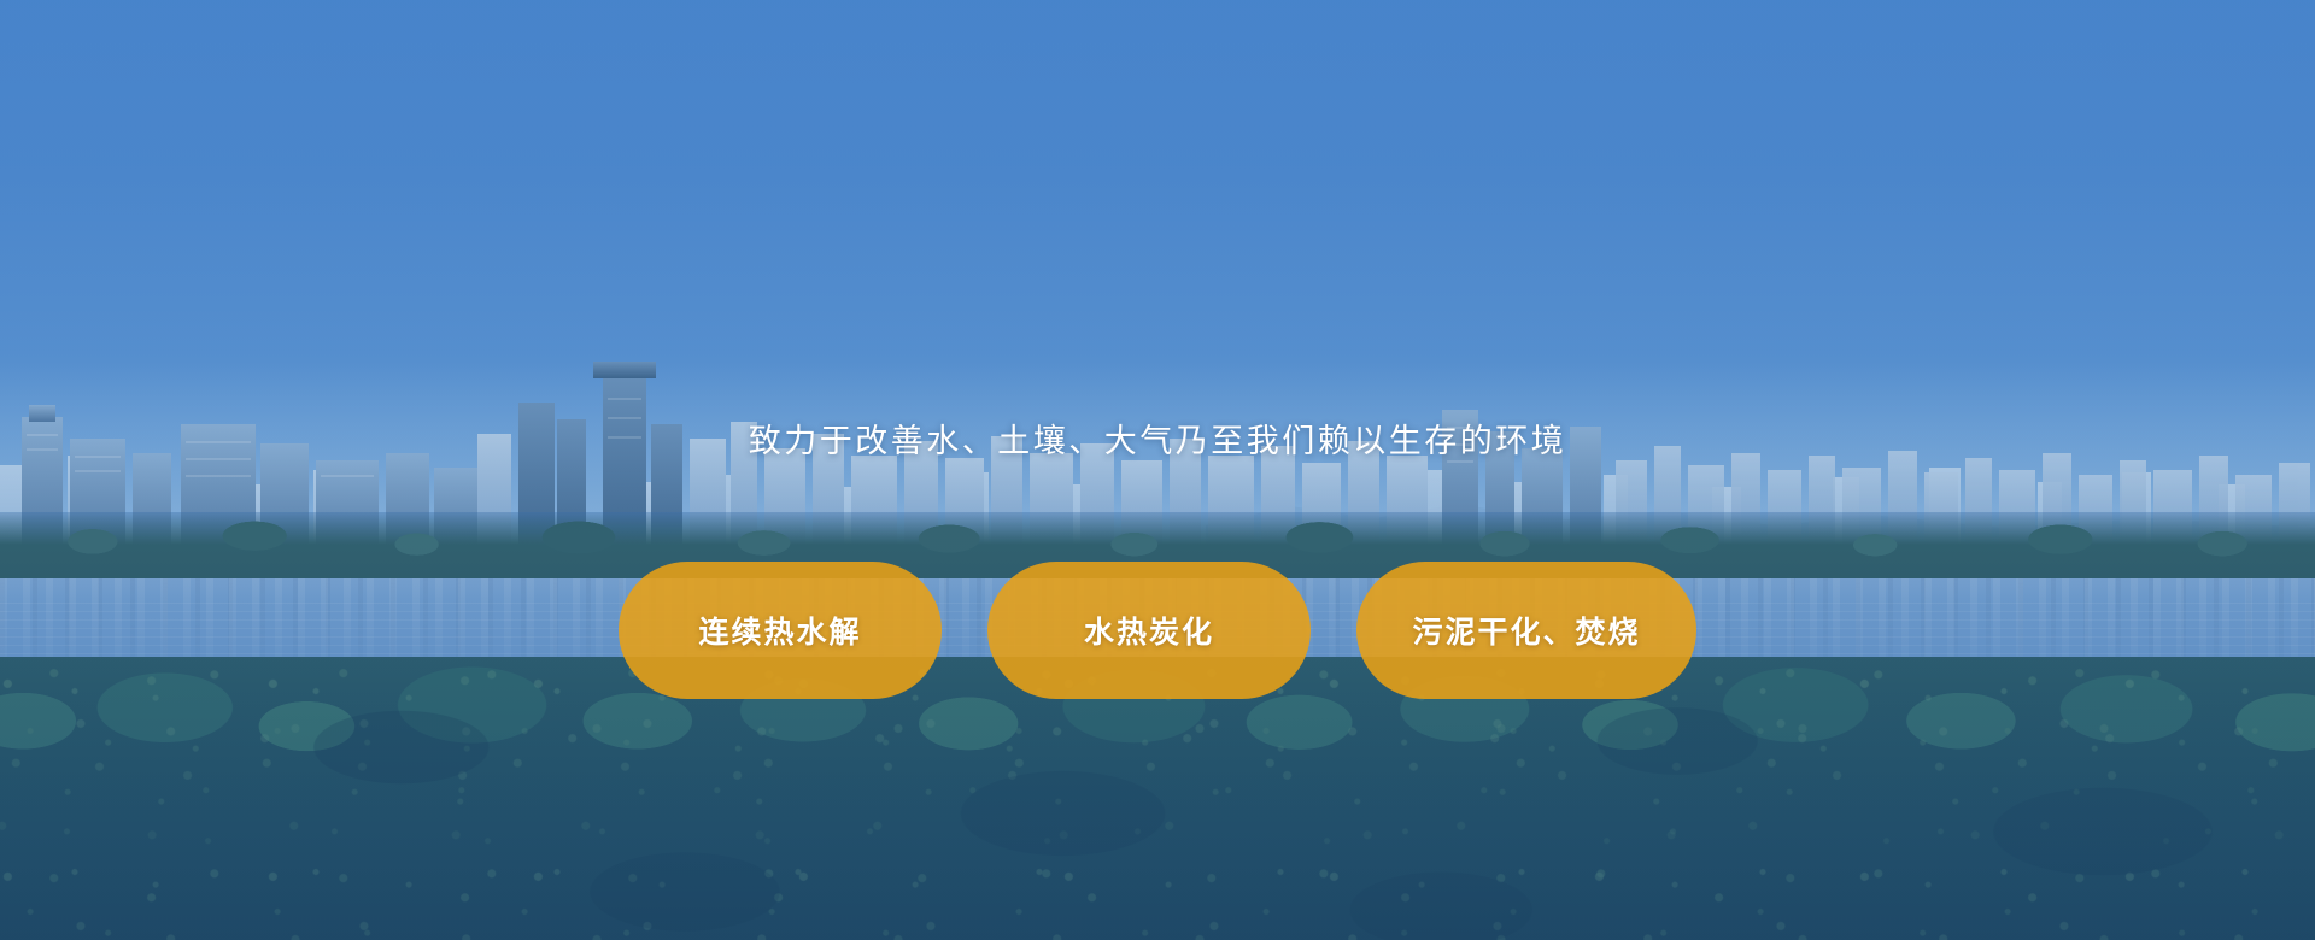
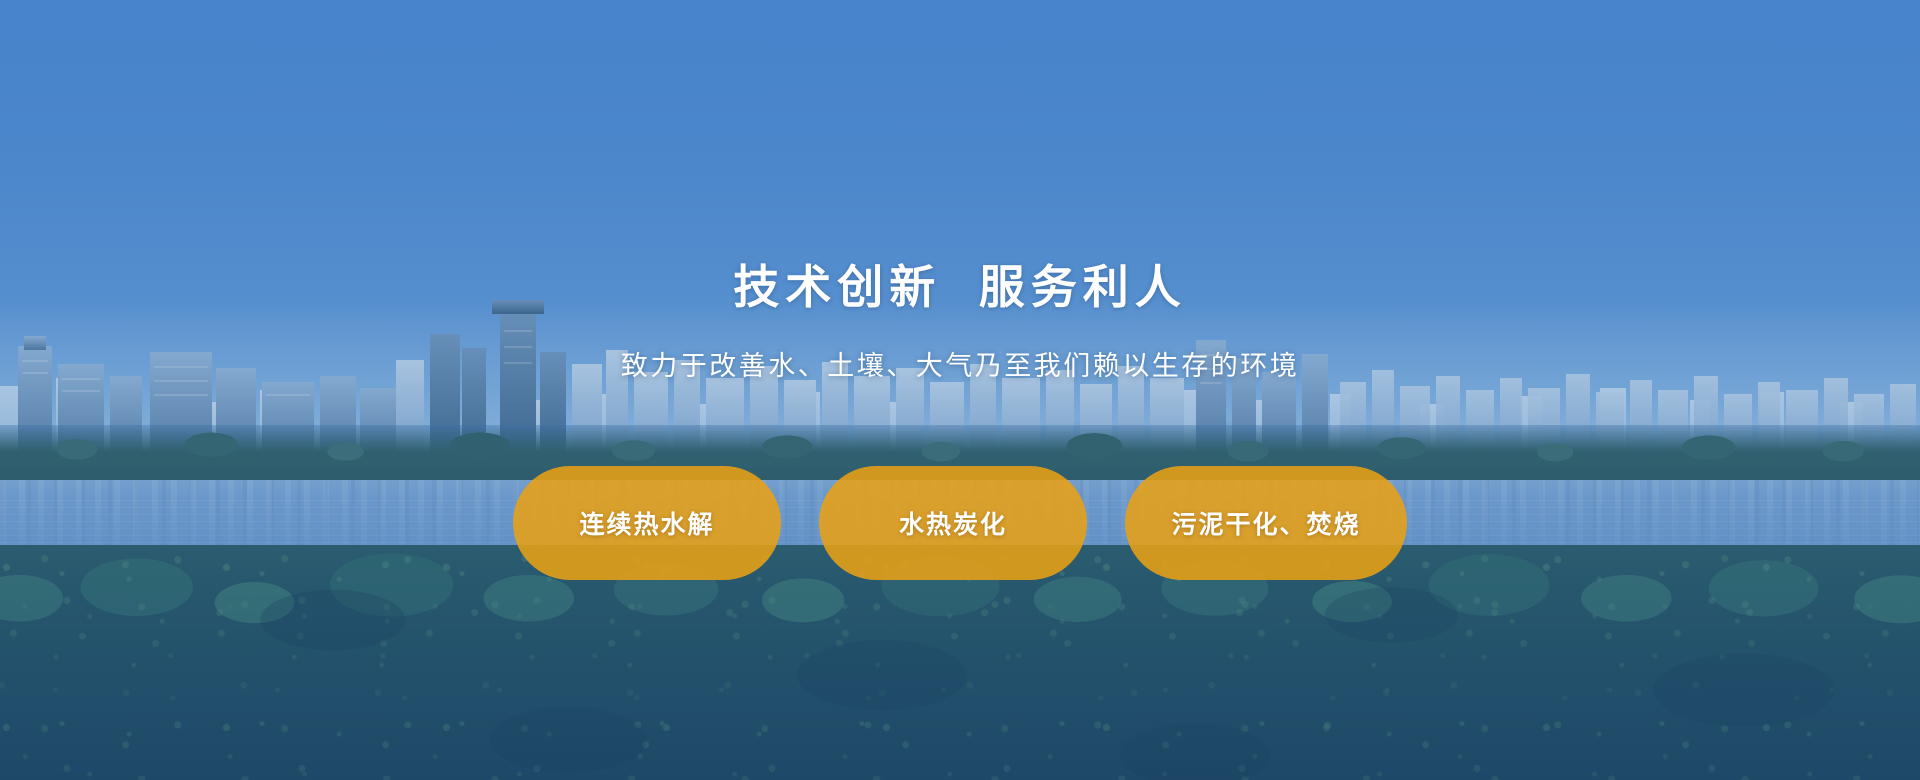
+ 技术创新 服务利人
  致力于改善水、土壤、大气乃至我们赖以生存的环境
  连续热水解
  水热炭化
  污泥干化、焚烧
